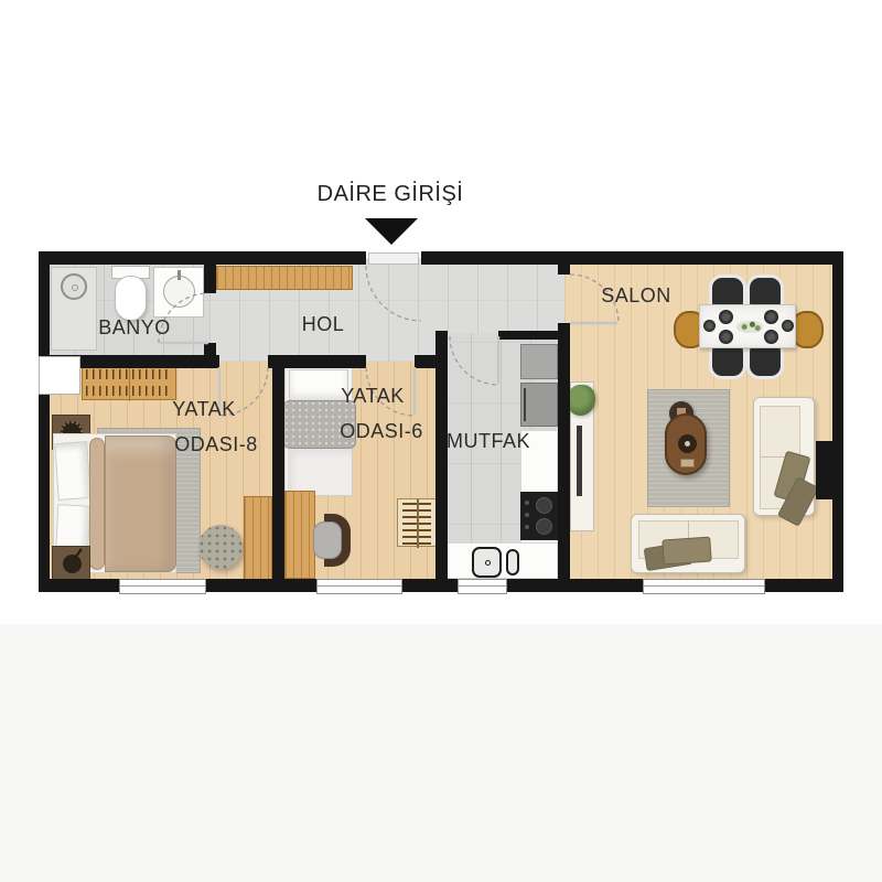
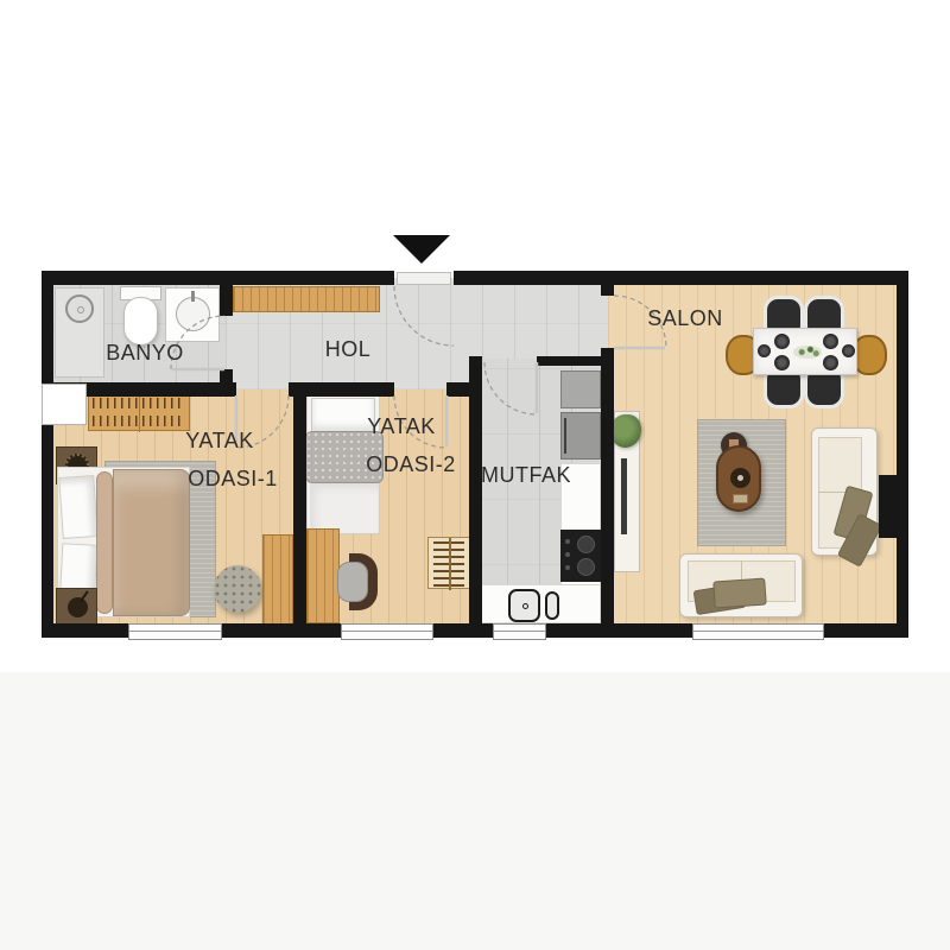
- DAİRE GİRİŞİ
  BANYO
  HOL
  SALON
  MUTFAK
  YATAK
- ODASI-8
+ ODASI-1
  YATAK
- ODASI-6
+ ODASI-2
